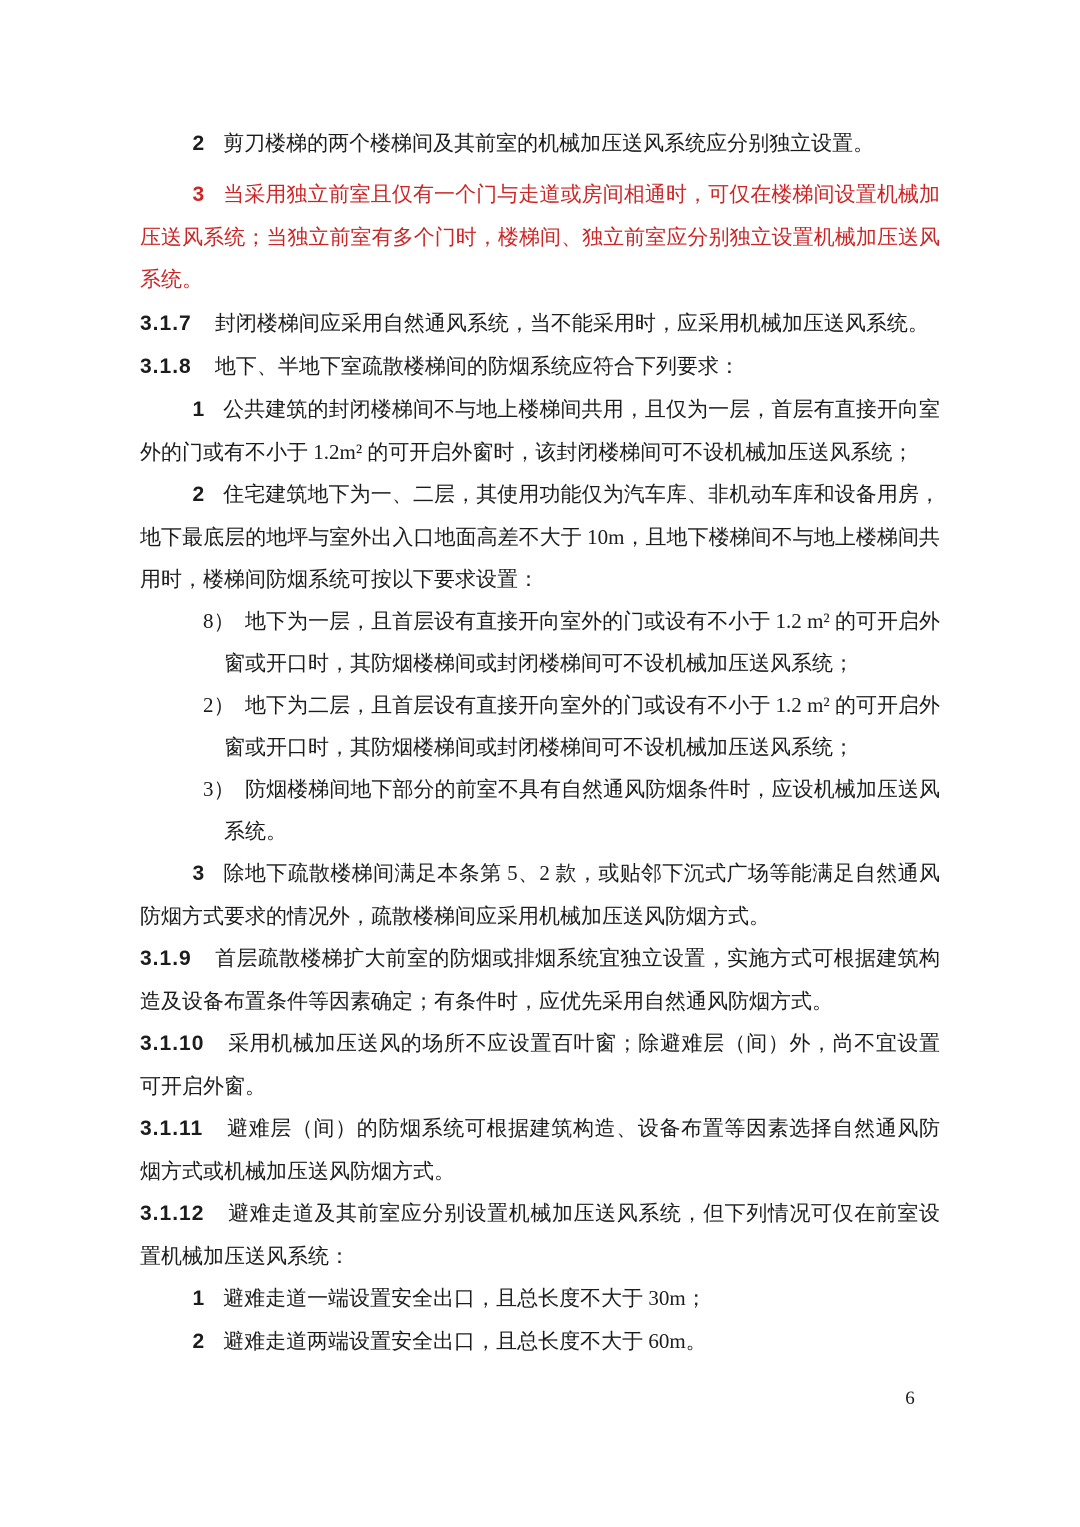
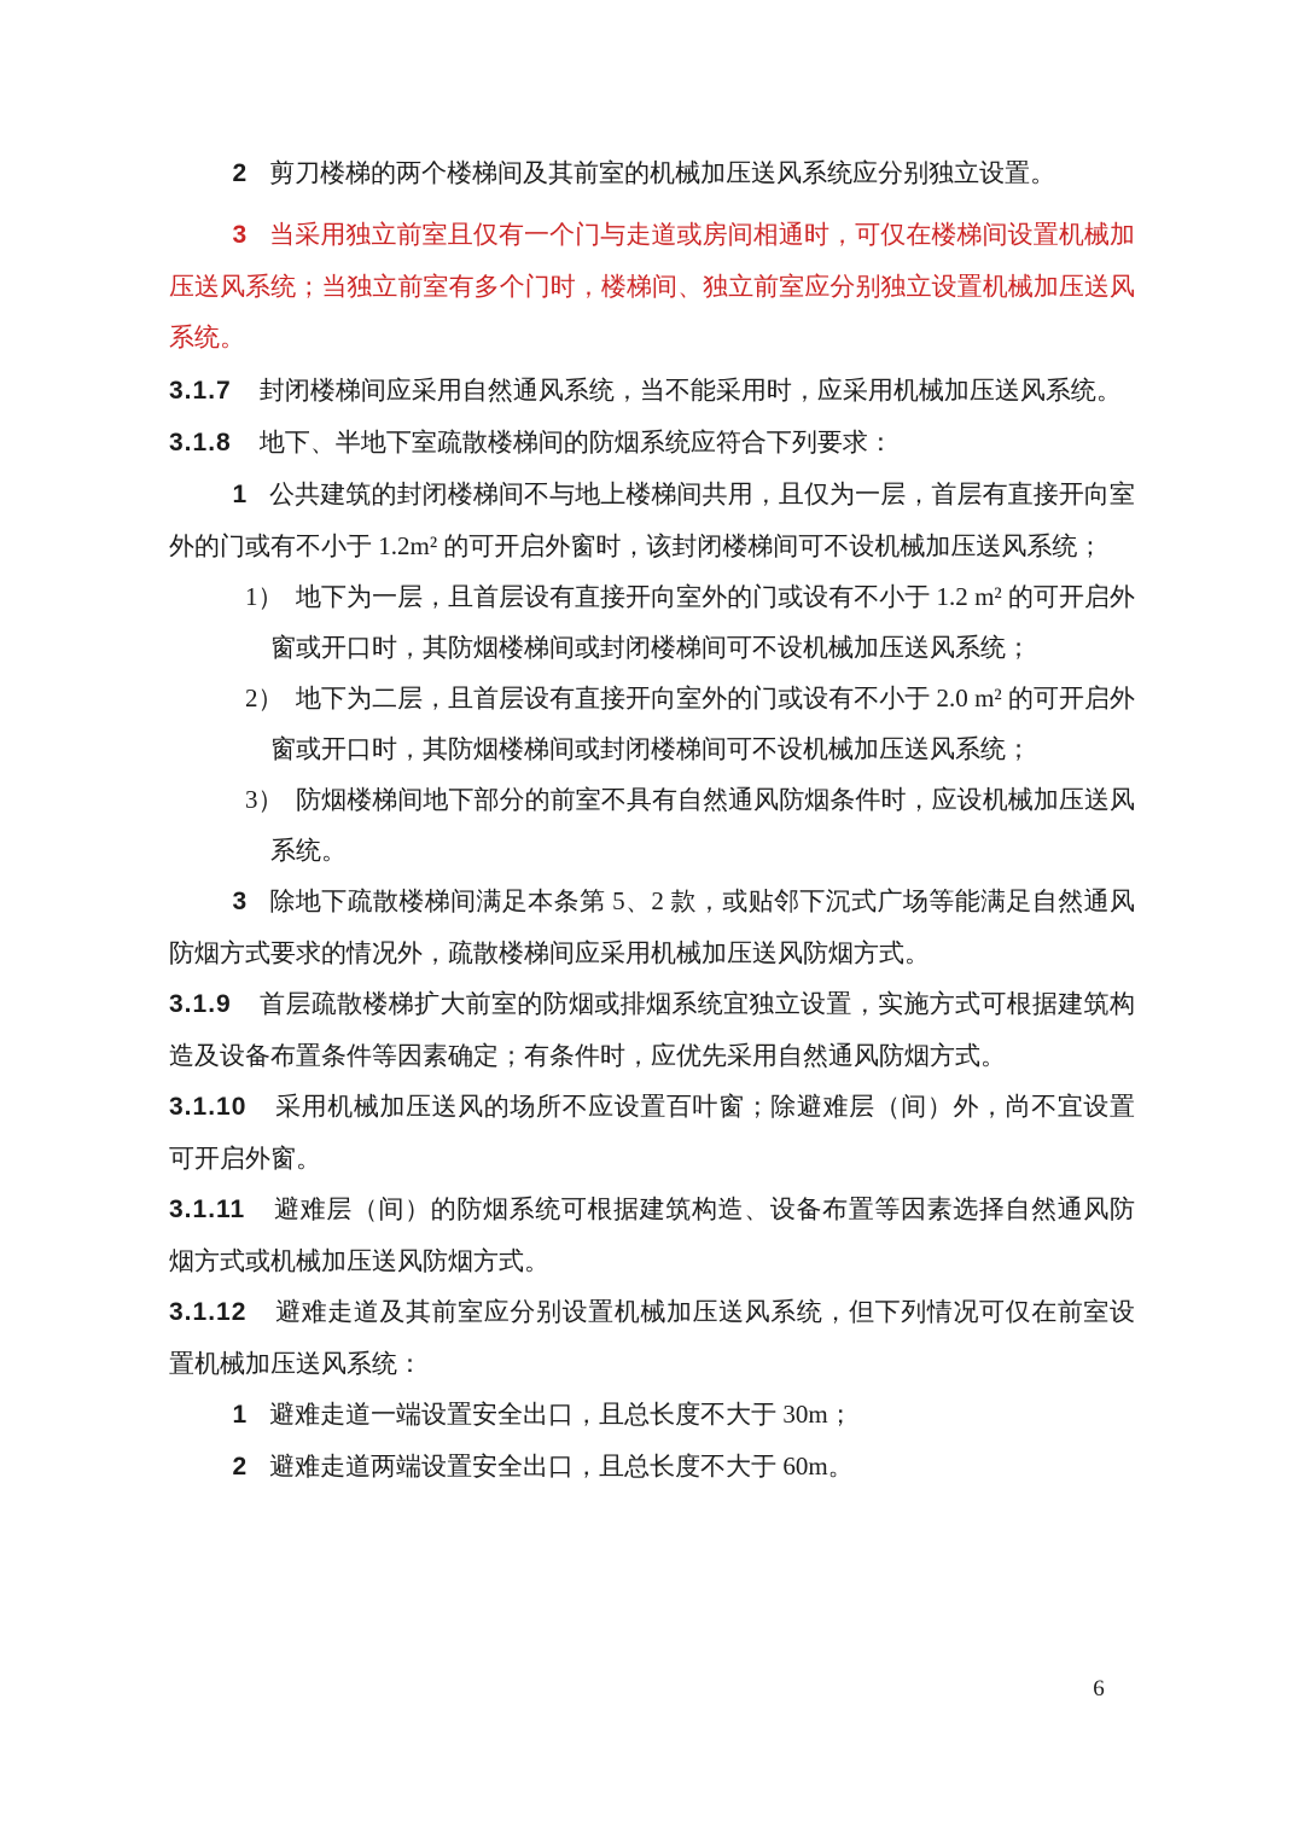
  2 剪刀楼梯的两个楼梯间及其前室的机械加压送风系统应分别独立设置。
  3 当采用独立前室且仅有一个门与走道或房间相通时，可仅在楼梯间设置机械加压送风系统；当独立前室有多个门时，楼梯间、独立前室应分别独立设置机械加压送风系统。
  3.1.7 封闭楼梯间应采用自然通风系统，当不能采用时，应采用机械加压送风系统。
  3.1.8 地下、半地下室疏散楼梯间的防烟系统应符合下列要求：
  1 公共建筑的封闭楼梯间不与地上楼梯间共用，且仅为一层，首层有直接开向室外的门或有不小于 1.2m² 的可开启外窗时，该封闭楼梯间可不设机械加压送风系统；
- 2 住宅建筑地下为一、二层，其使用功能仅为汽车库、非机动车库和设备用房，地下最底层的地坪与室外出入口地面高差不大于 10m，且地下楼梯间不与地上楼梯间共用时，楼梯间防烟系统可按以下要求设置：
- 8） 地下为一层，且首层设有直接开向室外的门或设有不小于 1.2 m² 的可开启外窗或开口时，其防烟楼梯间或封闭楼梯间可不设机械加压送风系统；
+ 1） 地下为一层，且首层设有直接开向室外的门或设有不小于 1.2 m² 的可开启外窗或开口时，其防烟楼梯间或封闭楼梯间可不设机械加压送风系统；
- 2） 地下为二层，且首层设有直接开向室外的门或设有不小于 1.2 m² 的可开启外窗或开口时，其防烟楼梯间或封闭楼梯间可不设机械加压送风系统；
+ 2） 地下为二层，且首层设有直接开向室外的门或设有不小于 2.0 m² 的可开启外窗或开口时，其防烟楼梯间或封闭楼梯间可不设机械加压送风系统；
  3） 防烟楼梯间地下部分的前室不具有自然通风防烟条件时，应设机械加压送风系统。
  3 除地下疏散楼梯间满足本条第 5、2 款，或贴邻下沉式广场等能满足自然通风防烟方式要求的情况外，疏散楼梯间应采用机械加压送风防烟方式。
  3.1.9 首层疏散楼梯扩大前室的防烟或排烟系统宜独立设置，实施方式可根据建筑构造及设备布置条件等因素确定；有条件时，应优先采用自然通风防烟方式。
  3.1.10 采用机械加压送风的场所不应设置百叶窗；除避难层（间）外，尚不宜设置可开启外窗。
  3.1.11 避难层（间）的防烟系统可根据建筑构造、设备布置等因素选择自然通风防烟方式或机械加压送风防烟方式。
  3.1.12 避难走道及其前室应分别设置机械加压送风系统，但下列情况可仅在前室设置机械加压送风系统：
  1 避难走道一端设置安全出口，且总长度不大于 30m；
  2 避难走道两端设置安全出口，且总长度不大于 60m。
  6
